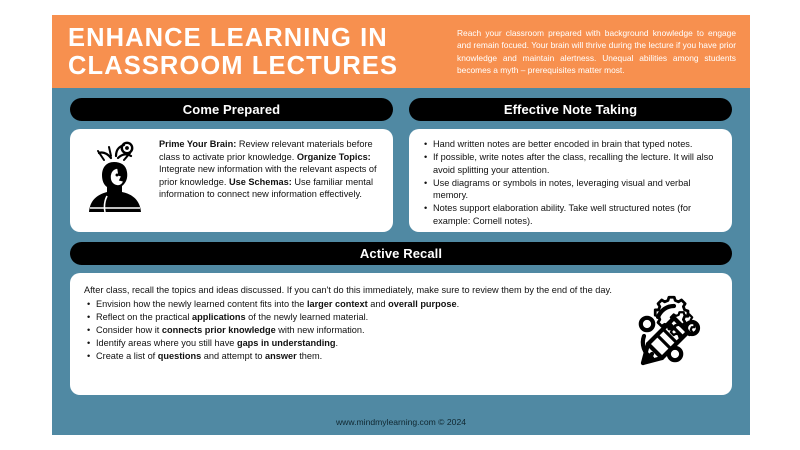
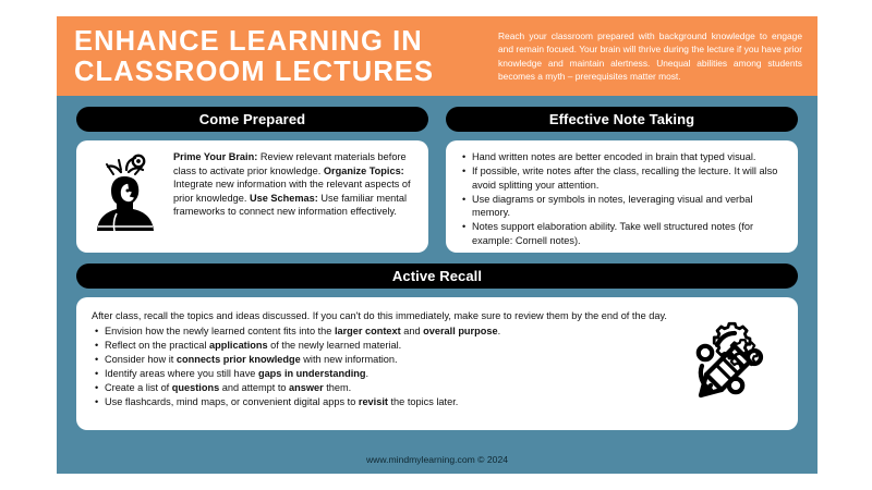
  ENHANCE LEARNING IN
  CLASSROOM LECTURES
  Reach your classroom prepared with background knowledge to engage and remain focued. Your brain will thrive during the lecture if you have prior knowledge and maintain alertness. Unequal abilities among students becomes a myth – prerequisites matter most.
  Come Prepared
- Prime Your Brain: Review relevant materials before class to activate prior knowledge. Organize Topics: Integrate new information with the relevant aspects of prior knowledge. Use Schemas: Use familiar mental information to connect new information effectively.
+ Prime Your Brain: Review relevant materials before class to activate prior knowledge. Organize Topics: Integrate new information with the relevant aspects of prior knowledge. Use Schemas: Use familiar mental frameworks to connect new information effectively.
  Effective Note Taking
- Hand written notes are better encoded in brain that typed notes.
+ Hand written notes are better encoded in brain that typed visual.
  If possible, write notes after the class, recalling the lecture. It will also avoid splitting your attention.
  Use diagrams or symbols in notes, leveraging visual and verbal memory.
  Notes support elaboration ability. Take well structured notes (for example: Cornell notes).
  Active Recall
  After class, recall the topics and ideas discussed. If you can't do this immediately, make sure to review them by the end of the day.
  Envision how the newly learned content fits into the larger context and overall purpose.
  Reflect on the practical applications of the newly learned material.
  Consider how it connects prior knowledge with new information.
  Identify areas where you still have gaps in understanding.
  Create a list of questions and attempt to answer them.
+ Use flashcards, mind maps, or convenient digital apps to revisit the topics later.
  www.mindmylearning.com © 2024
